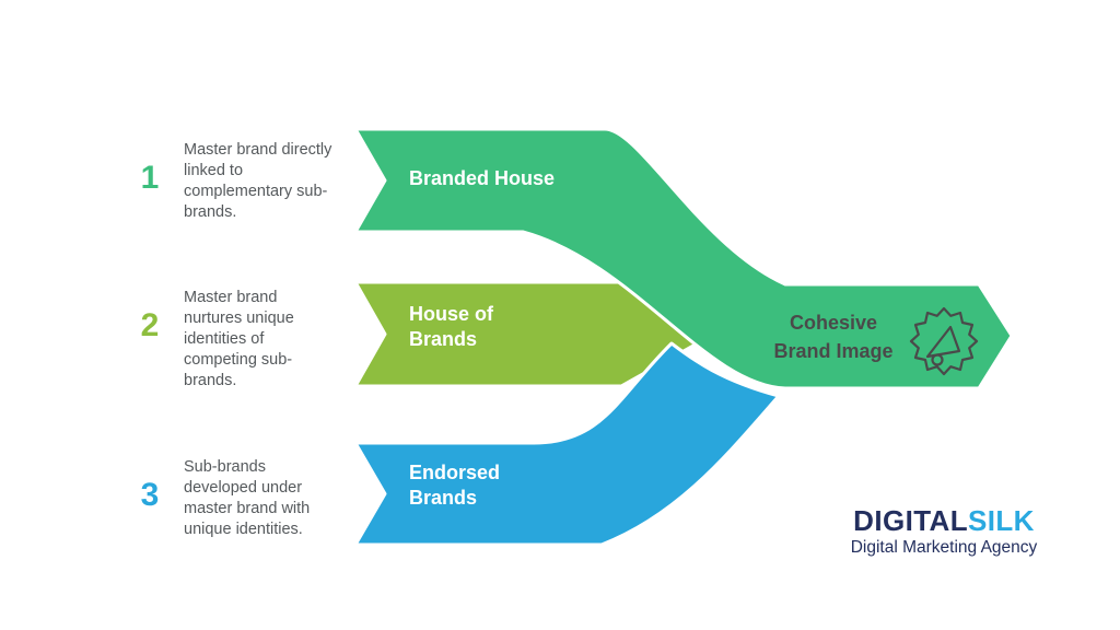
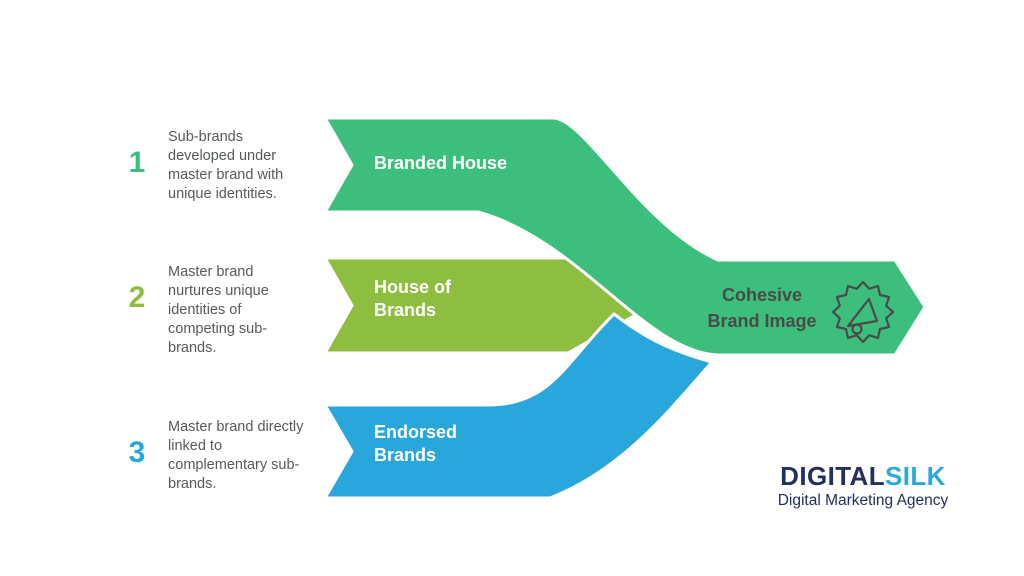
  1
- Master brand directly linked to complementary sub-brands.
+ Sub-brands developed under master brand with unique identities.
  Branded House
  2
  Master brand nurtures unique identities of competing sub-brands.
  House of Brands
  3
- Sub-brands developed under master brand with unique identities.
+ Master brand directly linked to complementary sub-brands.
  Endorsed Brands
  Cohesive Brand Image
  DIGITALSILK
  Digital Marketing Agency
